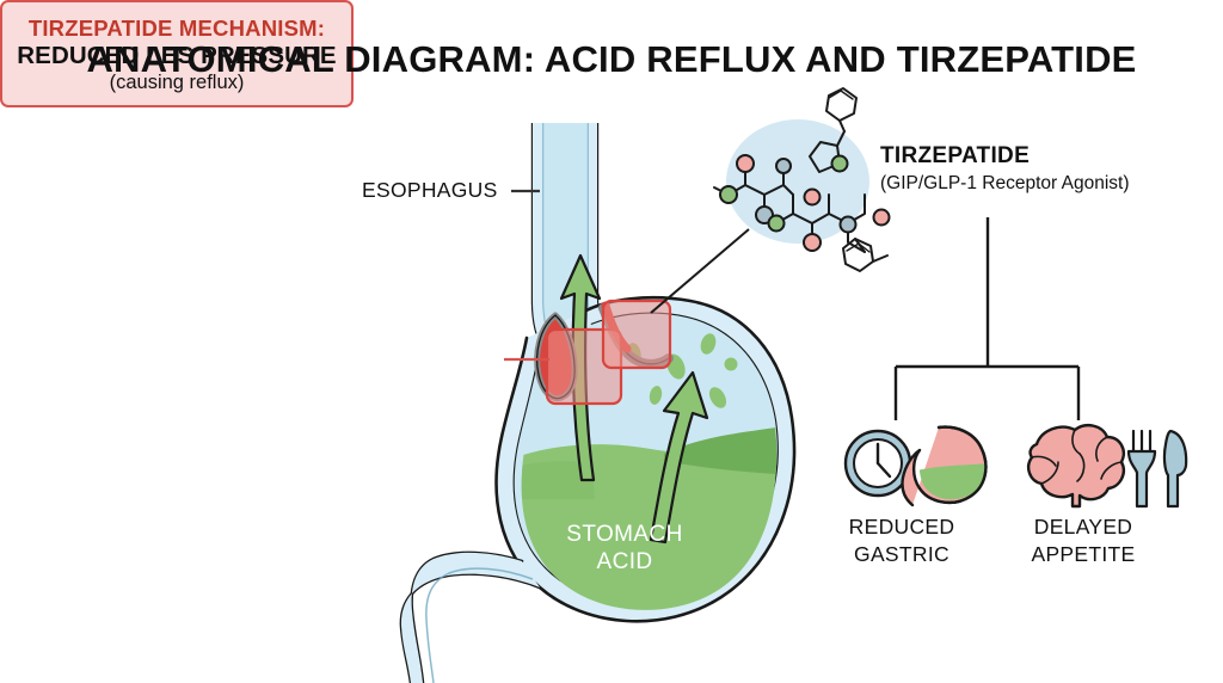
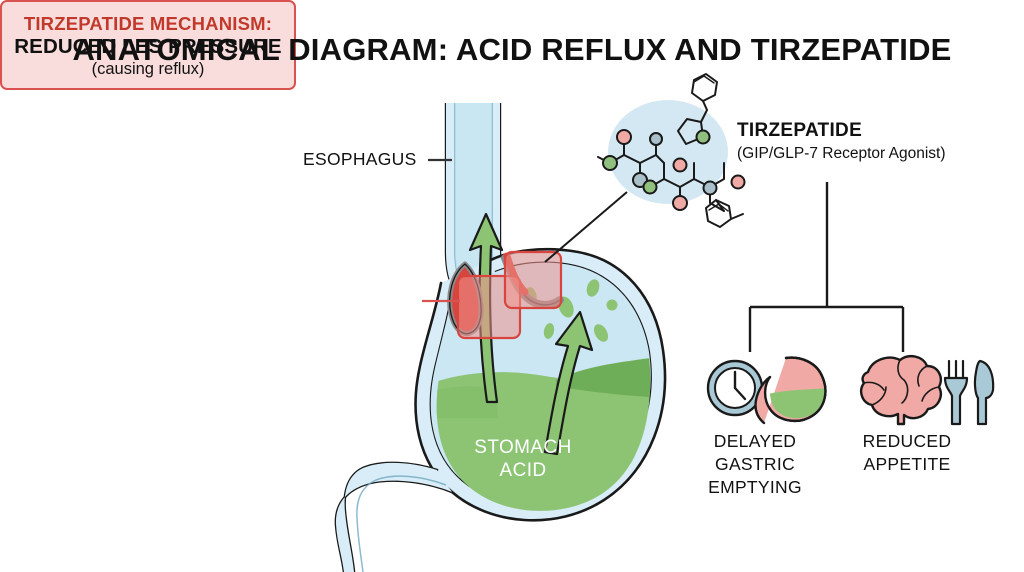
  ANATOMICAL DIAGRAM: ACID REFLUX AND TIRZEPATIDE
  ESOPHAGUS
  TIRZEPATIDE MECHANISM:
  REDUCED LES PRESSURE
  (causing reflux)
  TIRZEPATIDE
- (GIP/GLP-1 Receptor Agonist)
+ (GIP/GLP-7 Receptor Agonist)
  STOMACH
  ACID
- REDUCED
+ DELAYED
  GASTRIC
+ EMPTYING
- DELAYED
+ REDUCED
  APPETITE
